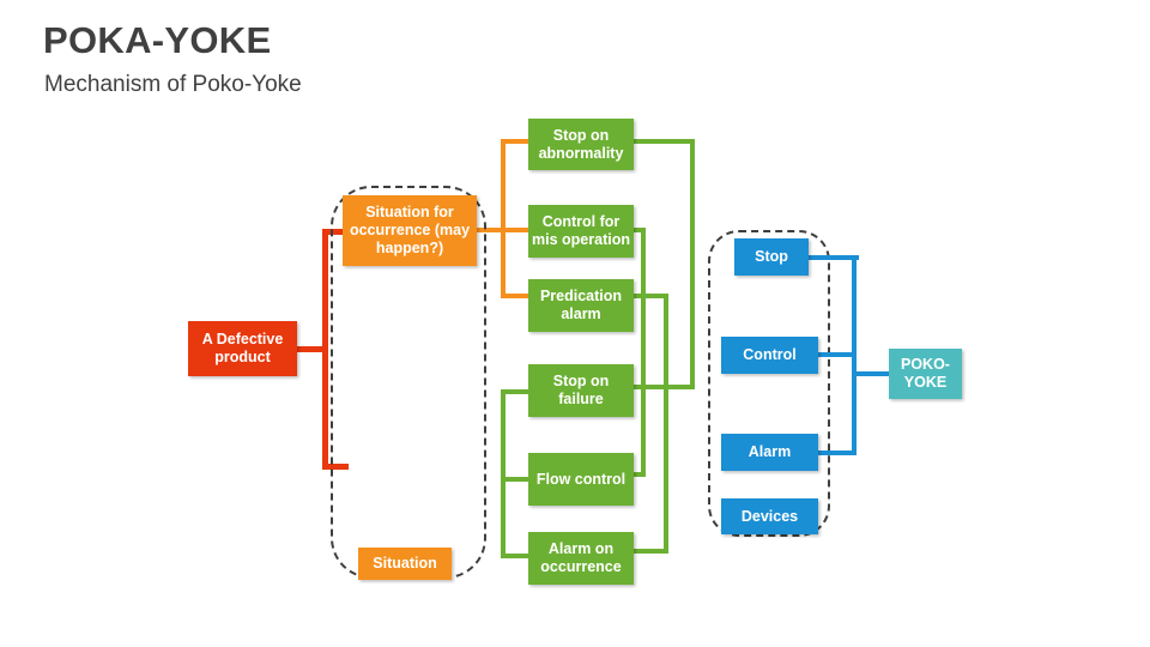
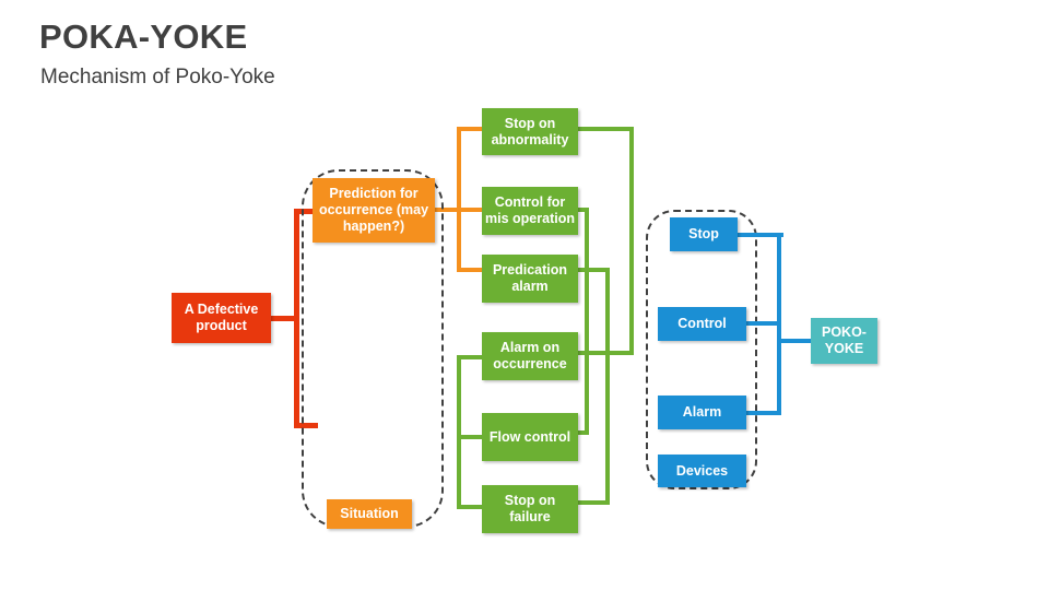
  POKA-YOKE
  Mechanism of Poko-Yoke
  A Defective product
- Situation for occurrence (may happen?)
+ Prediction for occurrence (may happen?)
  Situation
  Stop on abnormality
  Control for mis operation
  Predication alarm
- Stop on failure
+ Alarm on occurrence
  Flow control
- Alarm on occurrence
+ Stop on failure
  Stop
  Control
  Alarm
  Devices
  POKO-YOKE
